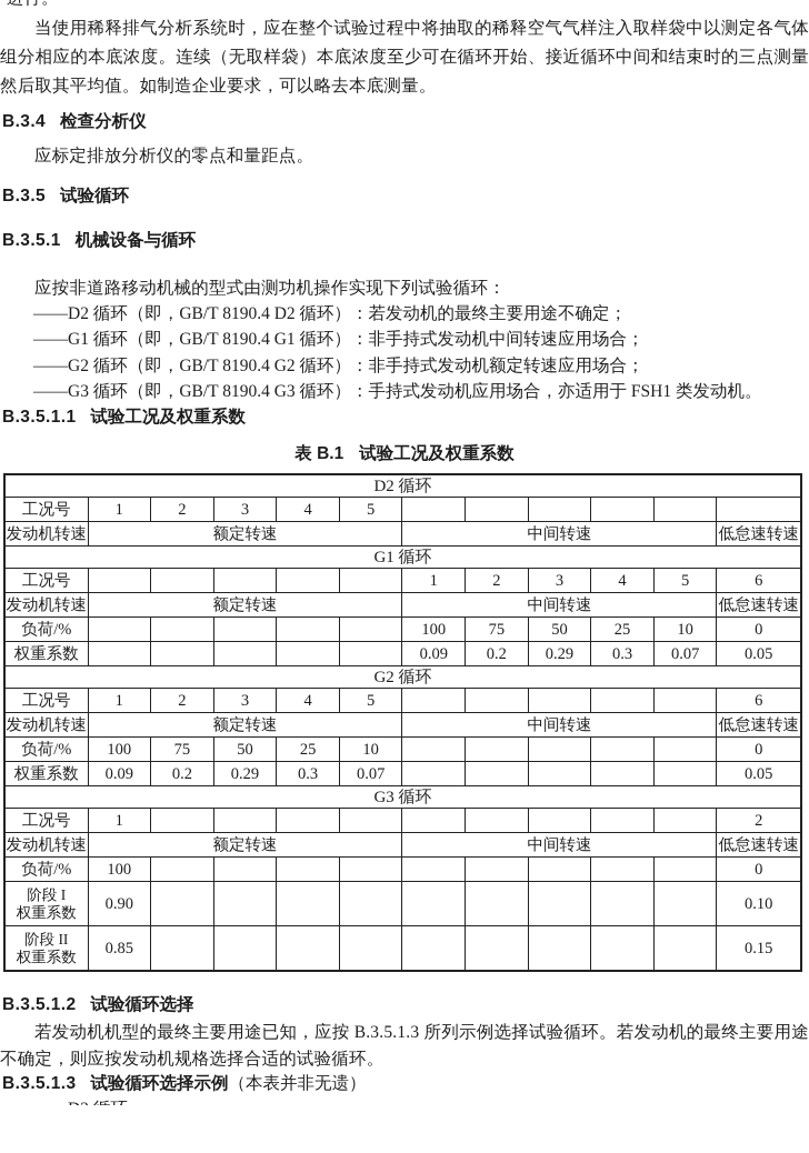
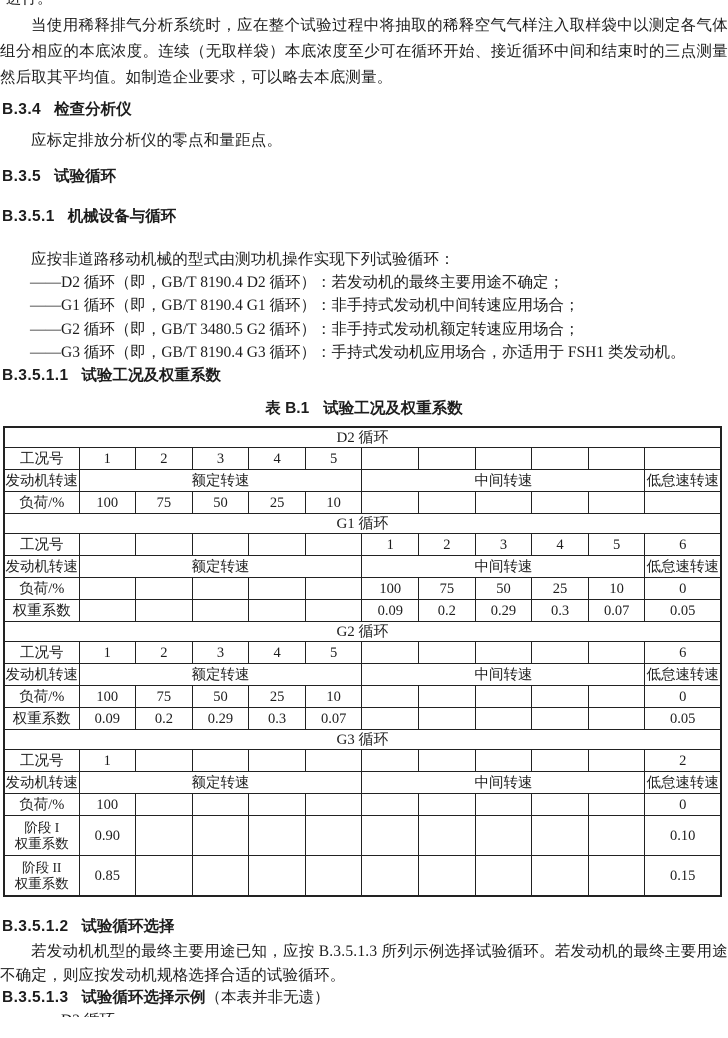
  当使用稀释排气分析系统时，应在整个试验过程中将抽取的稀释空气气样注入取样袋中以测定各气体组分相应的本底浓度。连续（无取样袋）本底浓度至少可在循环开始、接近循环中间和结束时的三点测量然后取其平均值。如制造企业要求，可以略去本底测量。
  B.3.4 检查分析仪
  应标定排放分析仪的零点和量距点。
  B.3.5 试验循环
  B.3.5.1 机械设备与循环
  应按非道路移动机械的型式由测功机操作实现下列试验循环：
  ——D2 循环（即，GB/T 8190.4 D2 循环）：若发动机的最终主要用途不确定；
  ——G1 循环（即，GB/T 8190.4 G1 循环）：非手持式发动机中间转速应用场合；
- ——G2 循环（即，GB/T 8190.4 G2 循环）：非手持式发动机额定转速应用场合；
+ ——G2 循环（即，GB/T 3480.5 G2 循环）：非手持式发动机额定转速应用场合；
  ——G3 循环（即，GB/T 8190.4 G3 循环）：手持式发动机应用场合，亦适用于 FSH1 类发动机。
  B.3.5.1.1 试验工况及权重系数
  表 B.1 试验工况及权重系数
  D2 循环
  工况号	1	2	3	4	5
  发动机转速	额定转速	中间转速	低怠速转速
+ 负荷/%	100	75	50	25	10
  G1 循环
  工况号						1	2	3	4	5	6
  发动机转速	额定转速	中间转速	低怠速转速
  负荷/%						100	75	50	25	10	0
  权重系数						0.09	0.2	0.29	0.3	0.07	0.05
  G2 循环
  工况号	1	2	3	4	5						6
  发动机转速	额定转速	中间转速	低怠速转速
  负荷/%	100	75	50	25	10						0
  权重系数	0.09	0.2	0.29	0.3	0.07						0.05
  G3 循环
  工况号	1										2
  发动机转速	额定转速	中间转速	低怠速转速
  负荷/%	100										0
  阶段 I 权重系数	0.90										0.10
  阶段 II 权重系数	0.85										0.15
  B.3.5.1.2 试验循环选择
  若发动机机型的最终主要用途已知，应按 B.3.5.1.3 所列示例选择试验循环。若发动机的最终主要用途不确定，则应按发动机规格选择合适的试验循环。
  B.3.5.1.3 试验循环选择示例（本表并非无遗）
